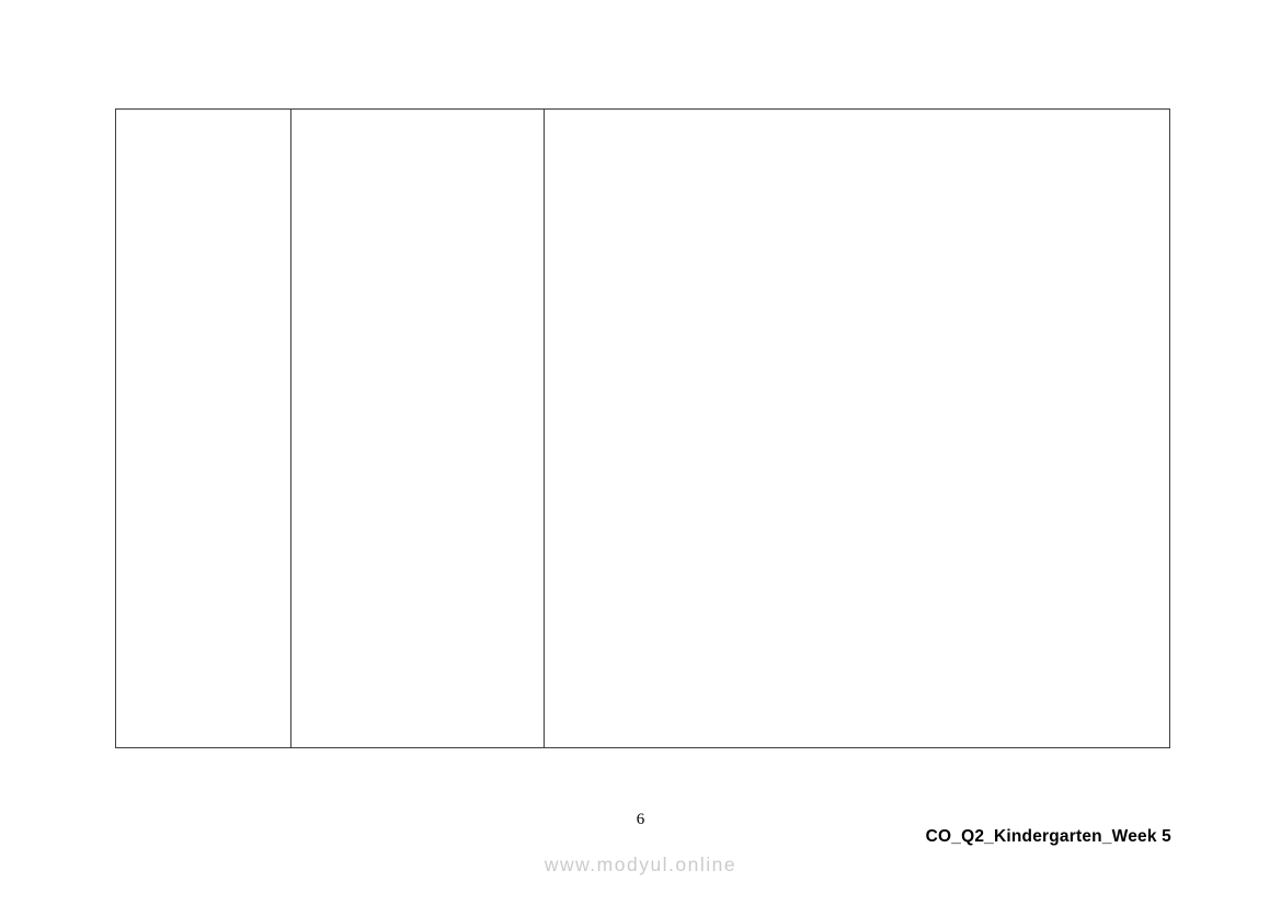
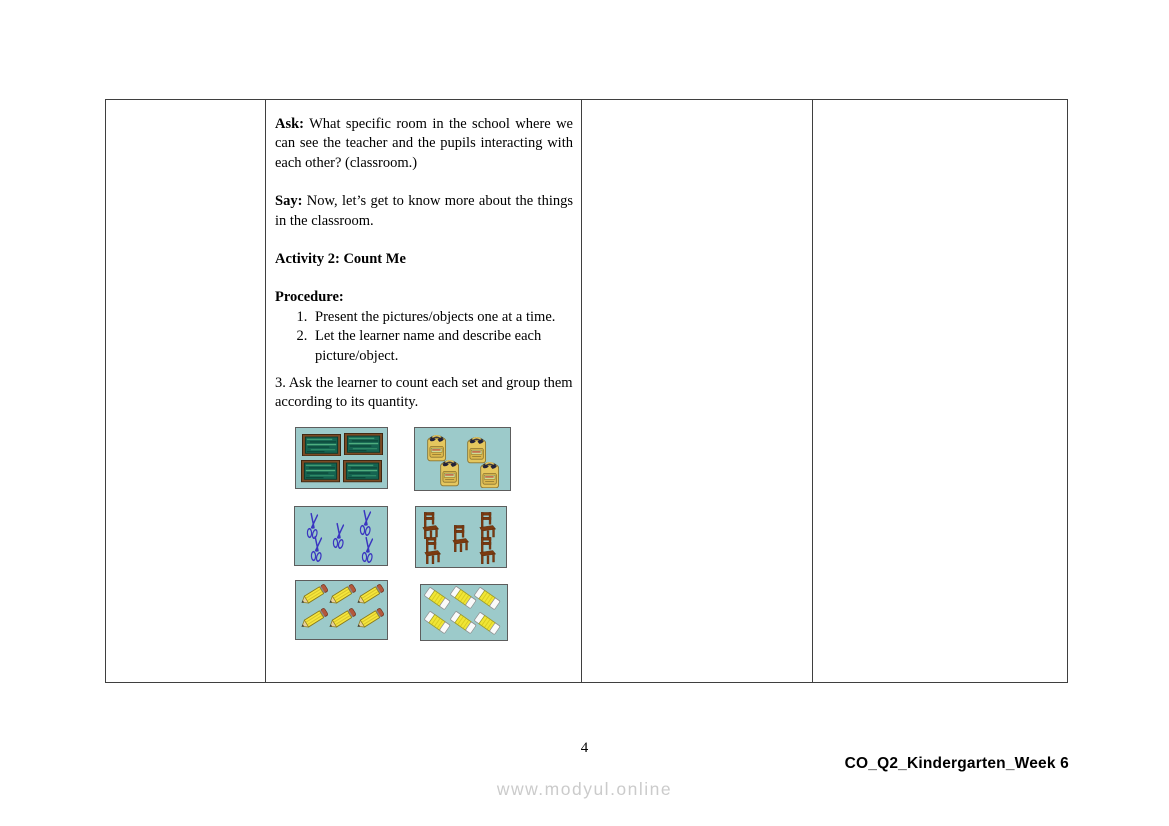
+ Ask: What specific room in the school where we can see the teacher and the pupils interacting with each other? (classroom.)
+ Say: Now, let’s get to know more about the things in the classroom.
+ Activity 2: Count Me
+ Procedure:
+ Present the pictures/objects one at a time.
+ Let the learner name and describe each picture/object.
+ 3. Ask the learner to count each set and group them according to its quantity.
- 6
+ 4
- CO_Q2_Kindergarten_Week 5
+ CO_Q2_Kindergarten_Week 6
  www.modyul.online
